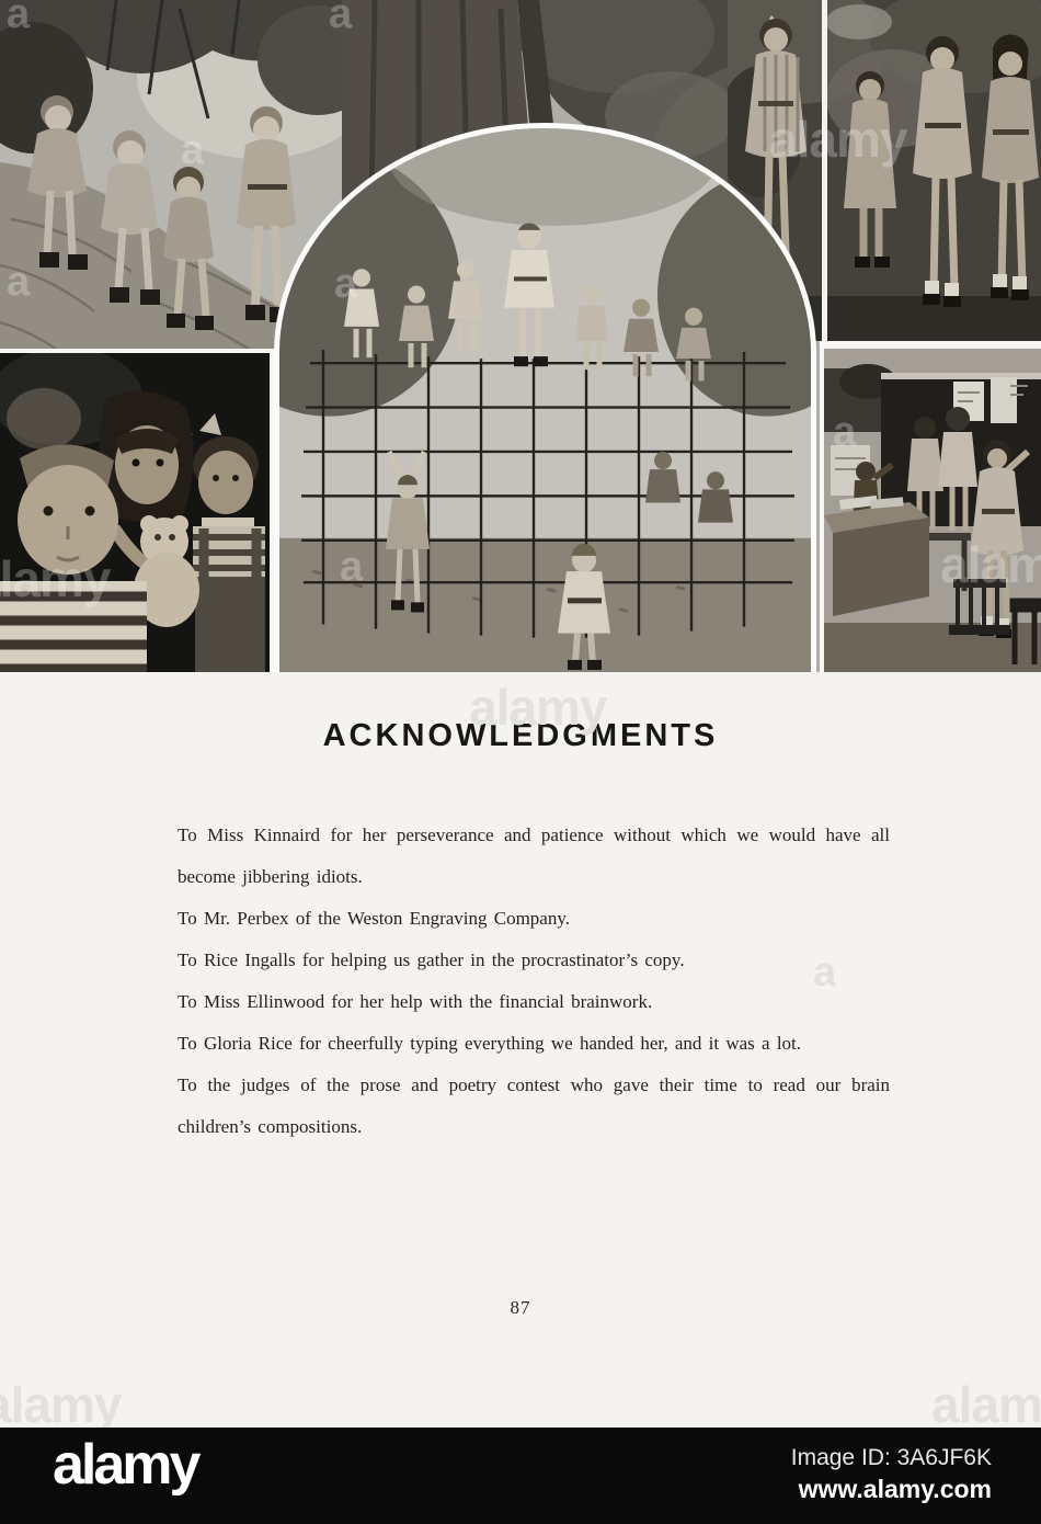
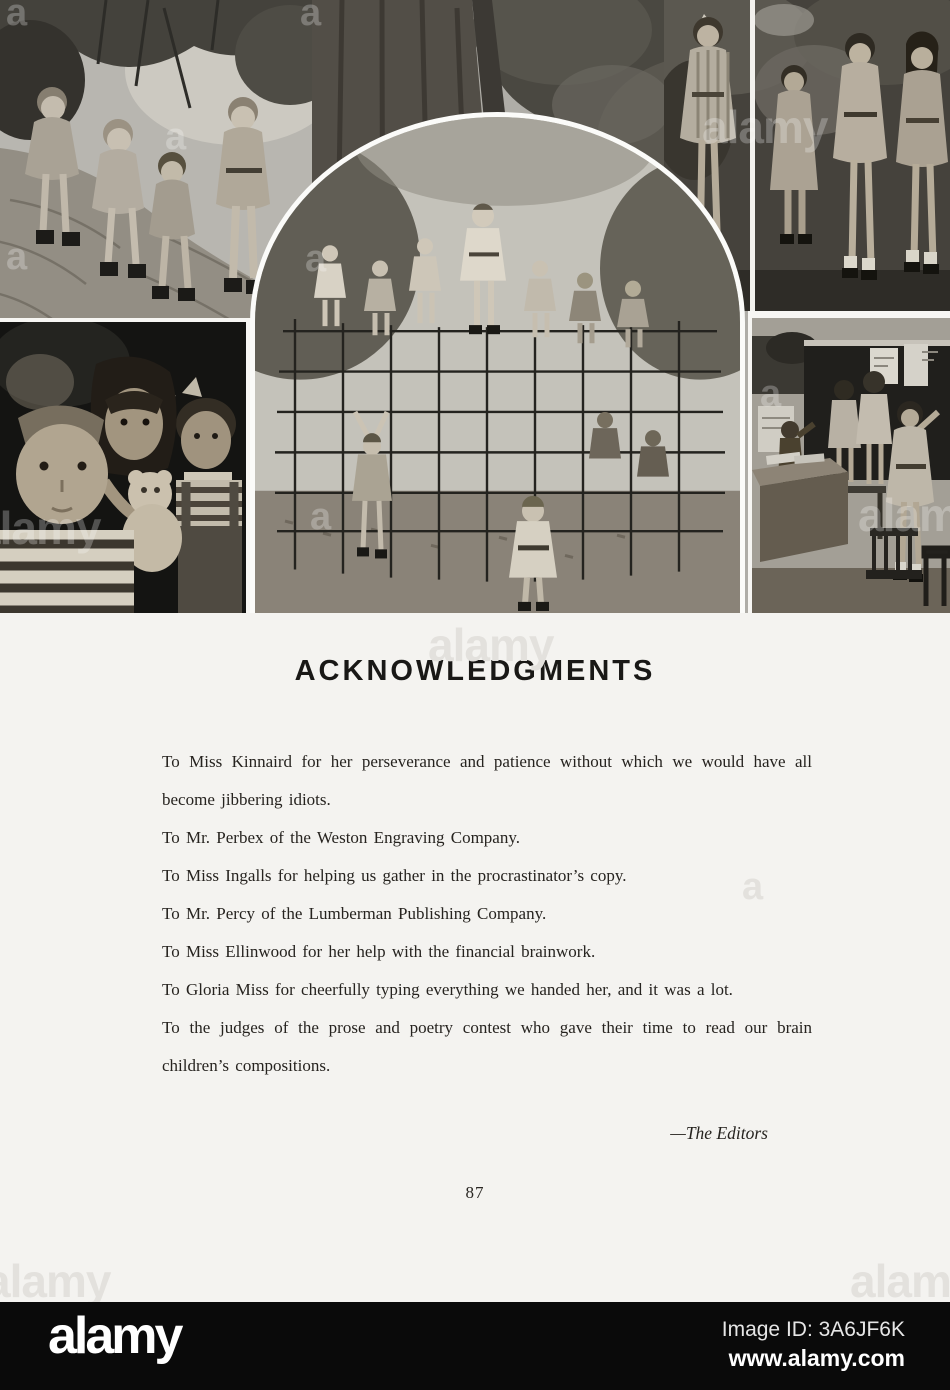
  a
  a
  a
  alamy
  a
  a
  a
  a
  lamy
  alam
  ACKNOWLEDGMENTS
  To Miss Kinnaird for her perseverance and patience without which we would have all become jibbering idiots.
  To Mr. Perbex of the Weston Engraving Company.
- To Rice Ingalls for helping us gather in the procrastinator’s copy.
+ To Miss Ingalls for helping us gather in the procrastinator’s copy.
+ To Mr. Percy of the Lumberman Publishing Company.
  To Miss Ellinwood for her help with the financial brainwork.
- To Gloria Rice for cheerfully typing everything we handed her, and it was a lot.
+ To Gloria Miss for cheerfully typing everything we handed her, and it was a lot.
  To the judges of the prose and poetry contest who gave their time to read our brain children’s compositions.
+ —The Editors
  87
  alamy
  lamy
  alam
  alamy
  Image ID: 3A6JF6K
  www.alamy.com
